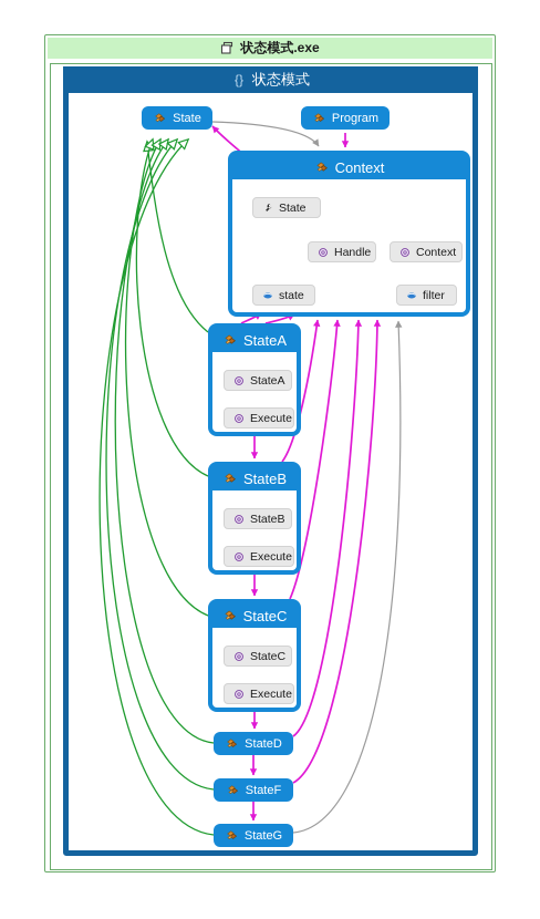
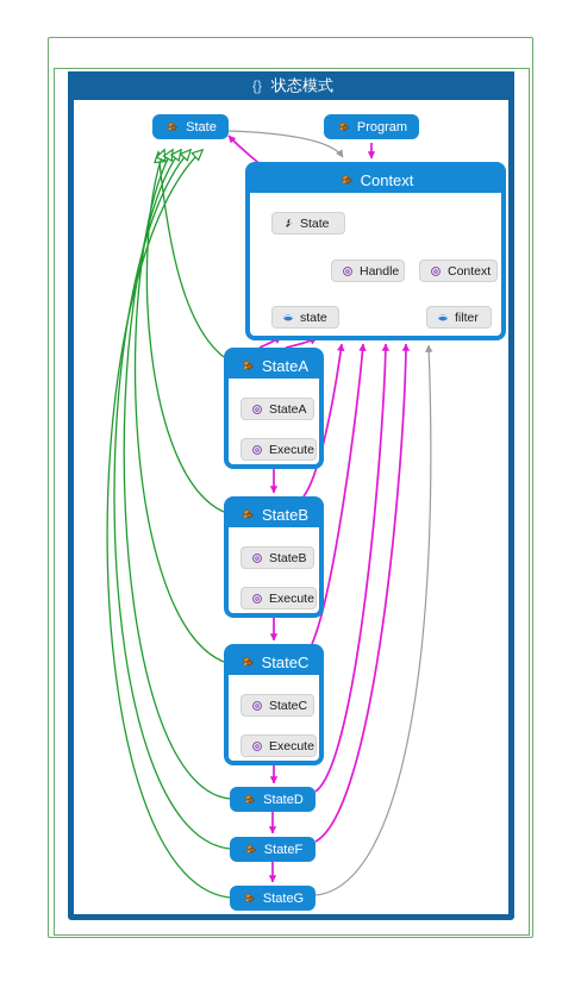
- 状态模式.exe
  {}
  状态模式
  State
  Program
  Context
  State
  Handle
  Context
  state
  filter
  StateA
  StateA
  Execute
  StateB
  StateB
  Execute
  StateC
  StateC
  Execute
  StateD
  StateF
  StateG
